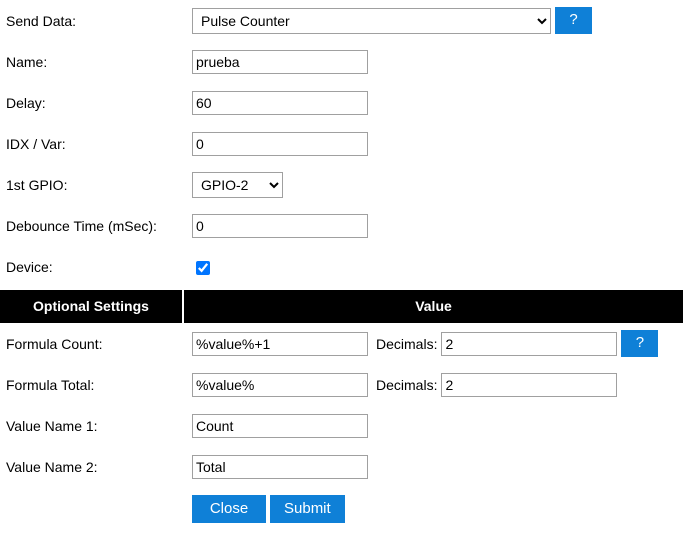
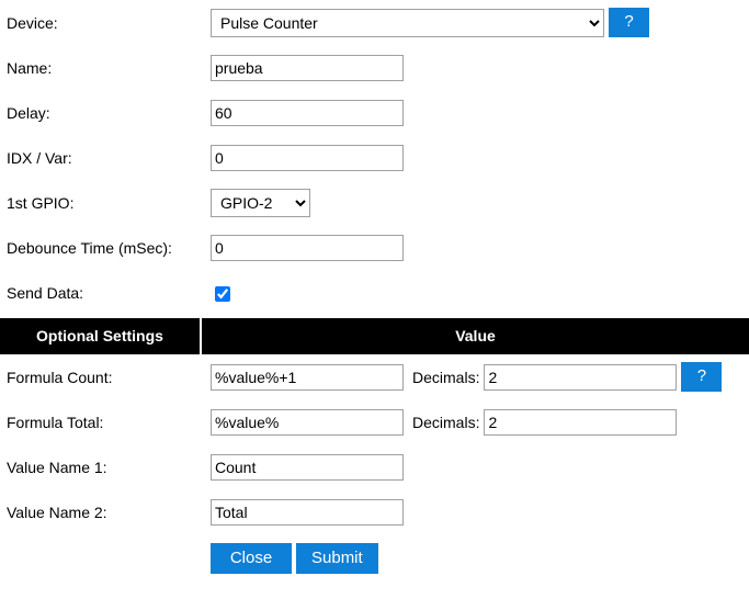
- Send Data:	Pulse Counter ?
+ Device:	Pulse Counter ?
  Name:	prueba
  Delay:	60
  IDX / Var:	0
  1st GPIO:	GPIO-2
  Debounce Time (mSec):	0
- Device:
+ Send Data:
  Optional Settings
  Value
  Formula Count:	%value%+1 Decimals: 2 ?
  Formula Total:	%value% Decimals: 2
  Value Name 1:	Count
  Value Name 2:	Total
  Close Submit
